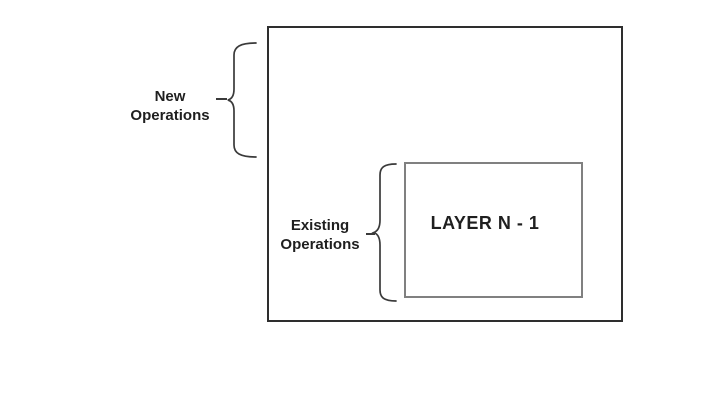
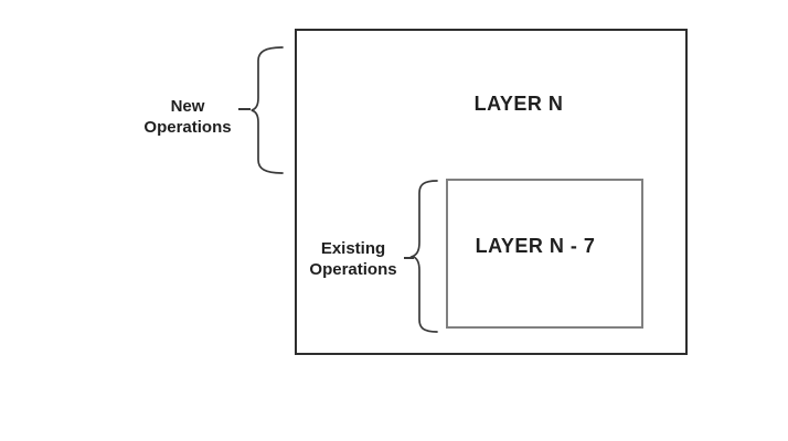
  New Operations
+ LAYER N
  Existing Operations
- LAYER N - 1
+ LAYER N - 7
